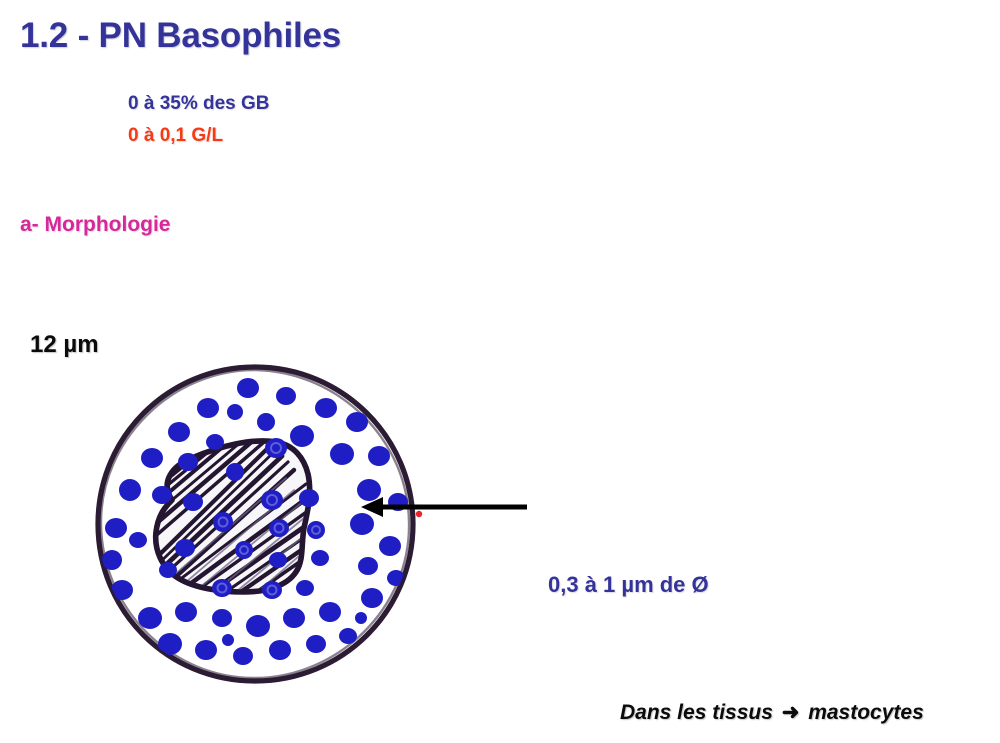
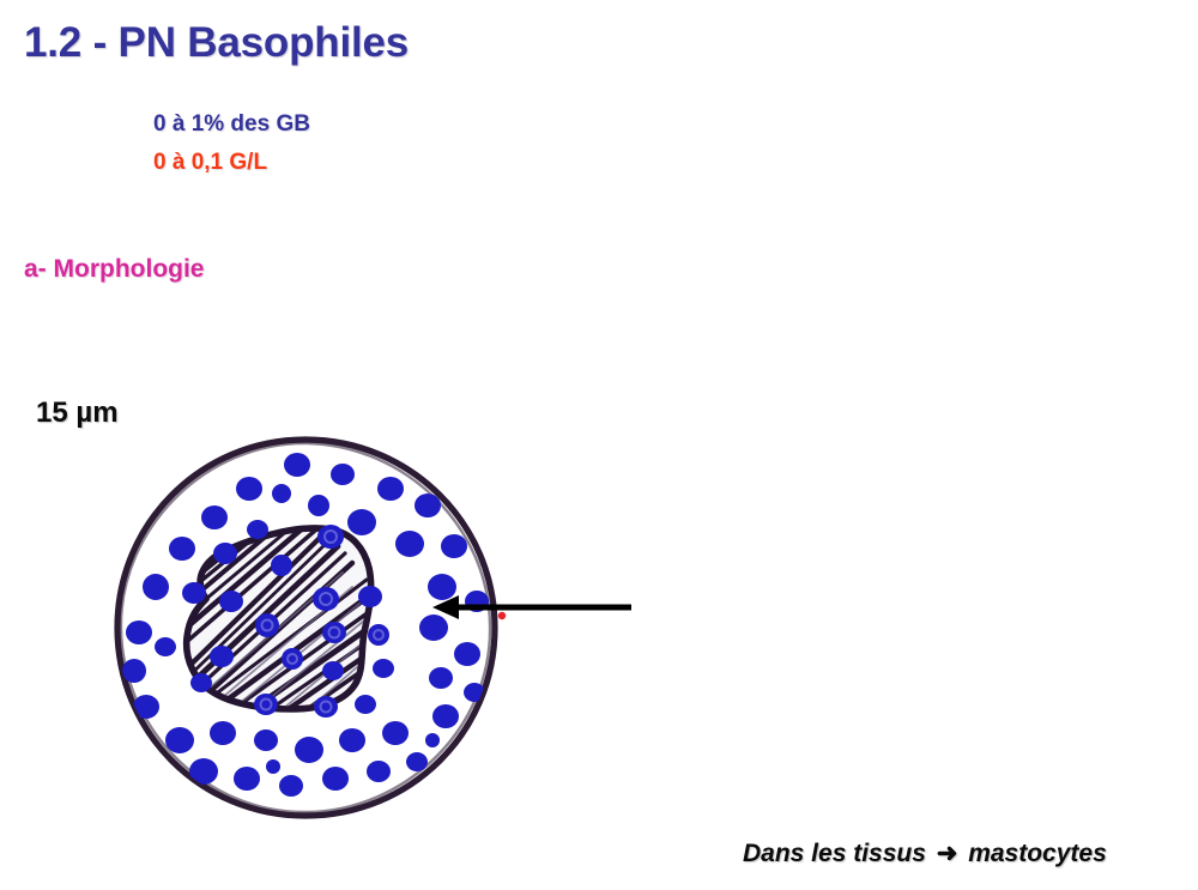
  1.2 - PN Basophiles
- 0 à 35% des GB
+ 0 à 1% des GB
  0 à 0,1 G/L
  a- Morphologie
- 12 µm
+ 15 µm
- 0,3 à 1 µm de Ø
  Dans les tissus ➜ mastocytes
